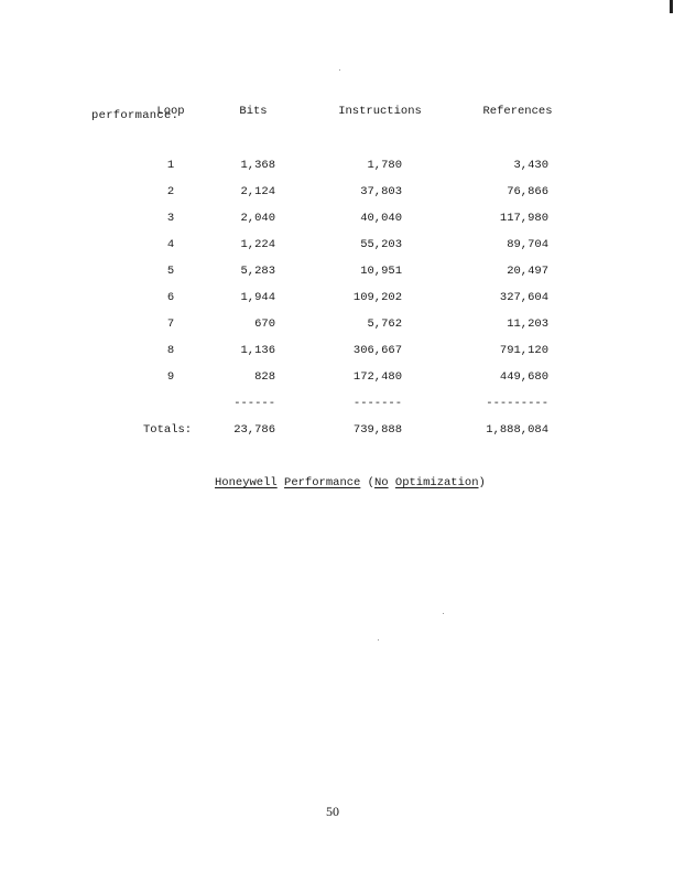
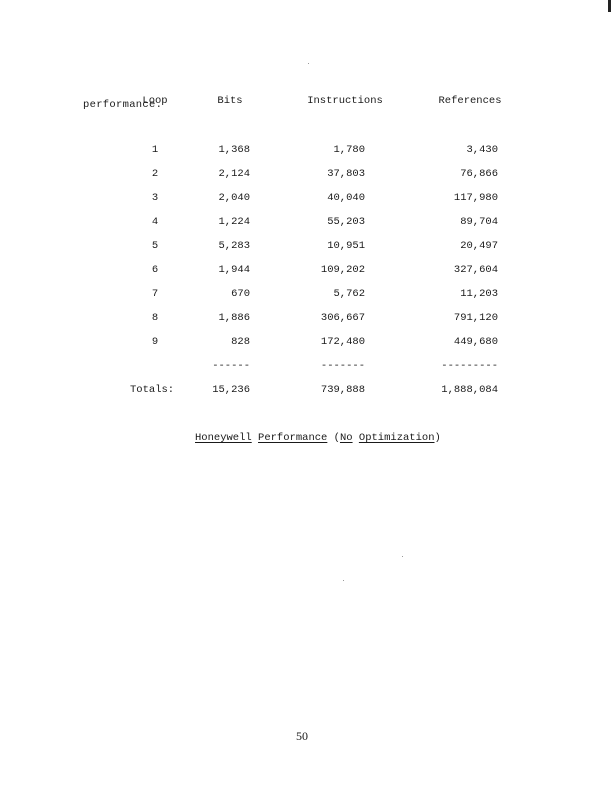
  performance.
  Loop
  Bits
  Instructions
  References
  1
  1,368
  1,780
  3,430
  2
  2,124
  37,803
  76,866
  3
  2,040
  40,040
  117,980
  4
  1,224
  55,203
  89,704
  5
  5,283
  10,951
  20,497
  6
  1,944
  109,202
  327,604
  7
  670
  5,762
  11,203
  8
- 1,136
+ 1,886
  306,667
  791,120
  9
  828
  172,480
  449,680
  ------
  -------
  ---------
  Totals:
- 23,786
+ 15,236
  739,888
  1,888,084
  Honeywell Performance (No Optimization)
  50
